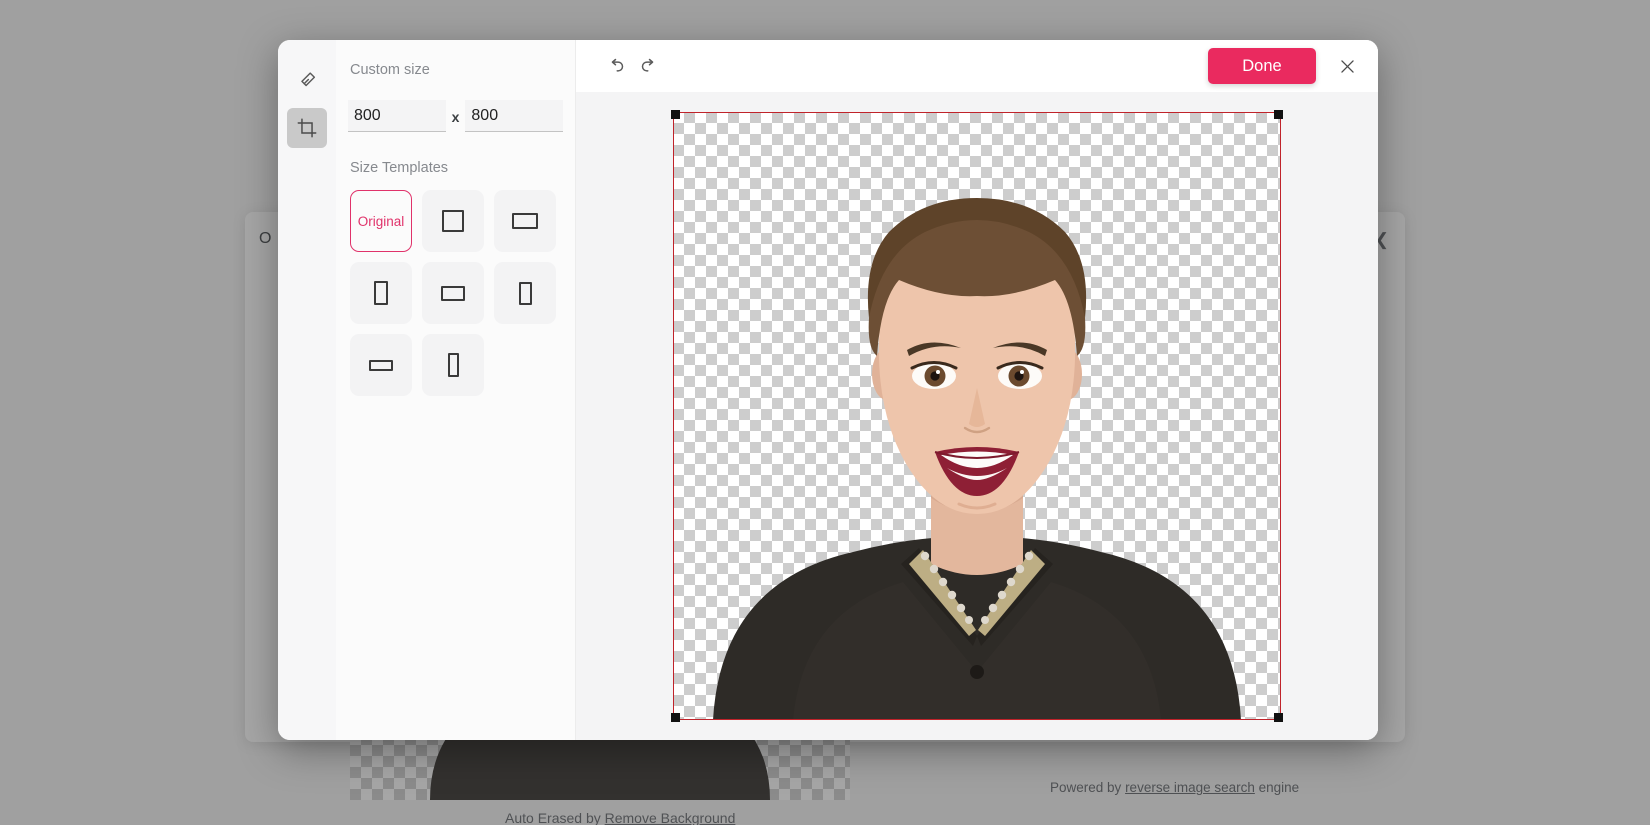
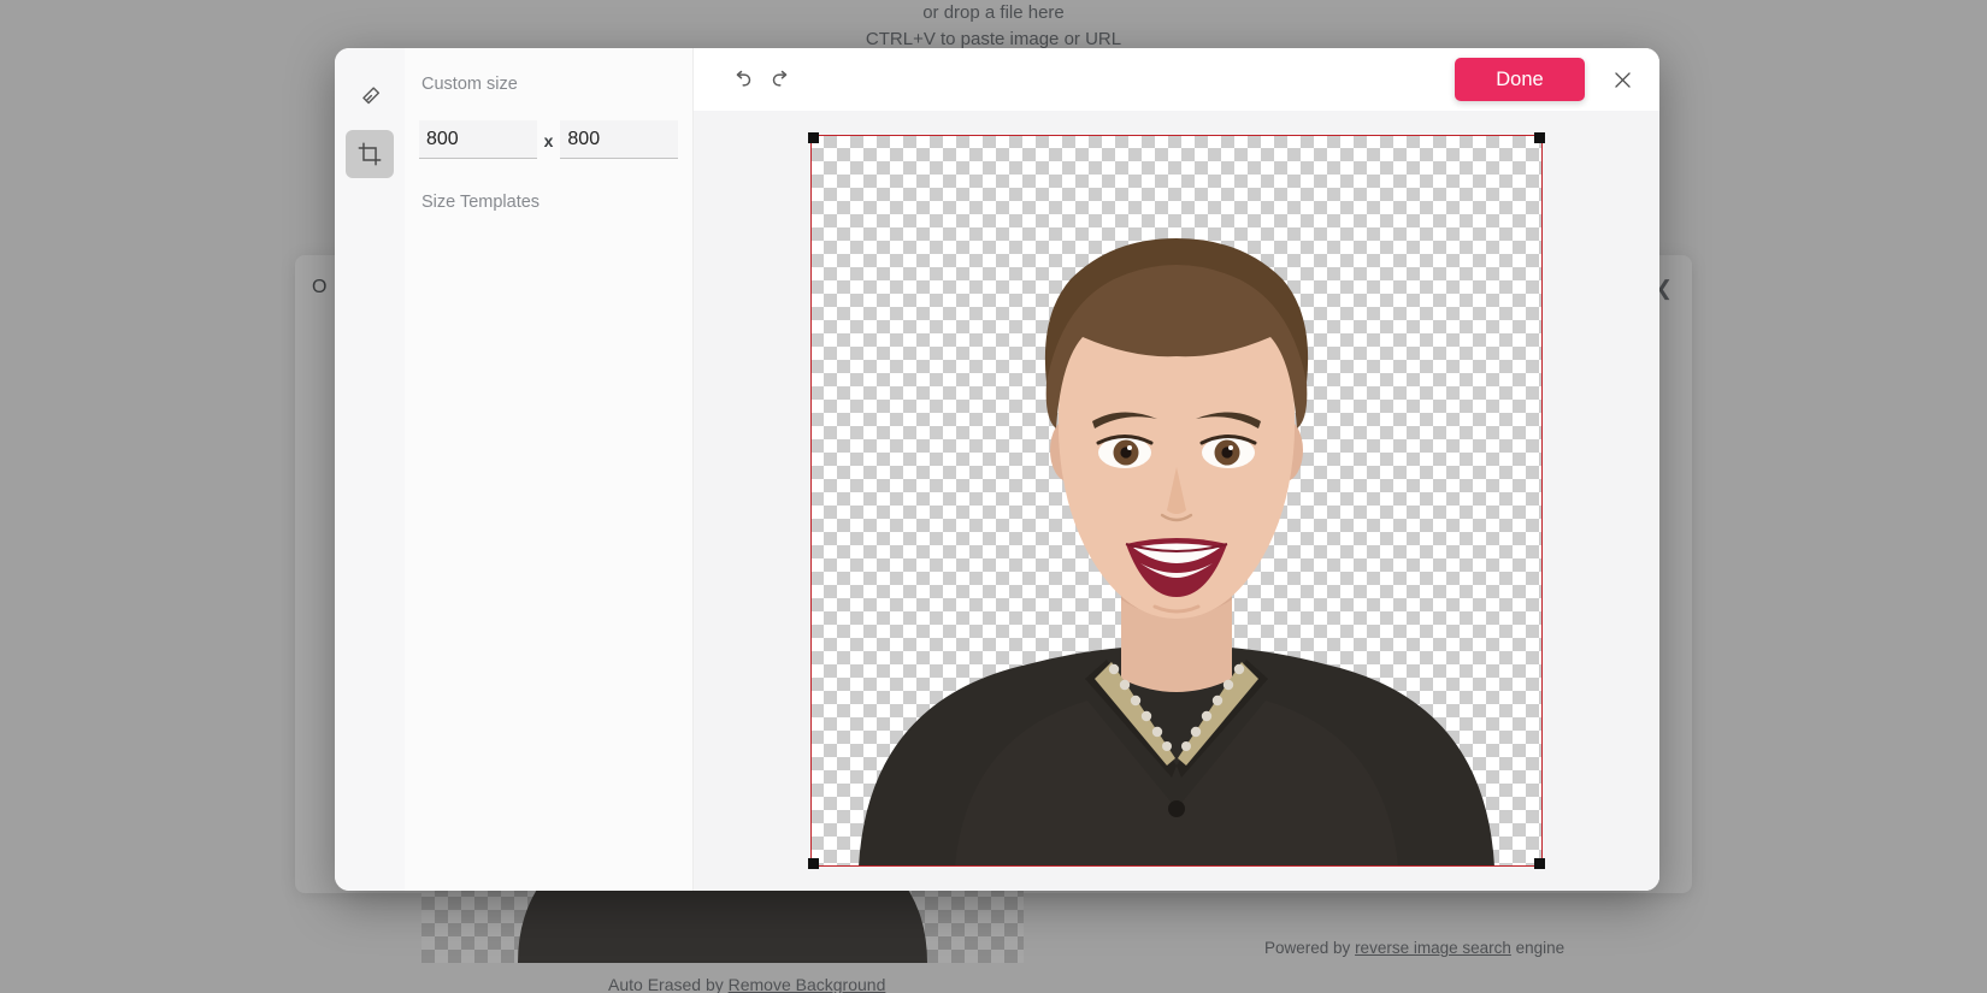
+ or drop a file here
+ CTRL+V to paste image or URL
  O
  ❮
  Powered by reverse image search engine
  Auto Erased by Remove Background
  Custom size
  800
  x
  800
  Size Templates
- Original
  Done
